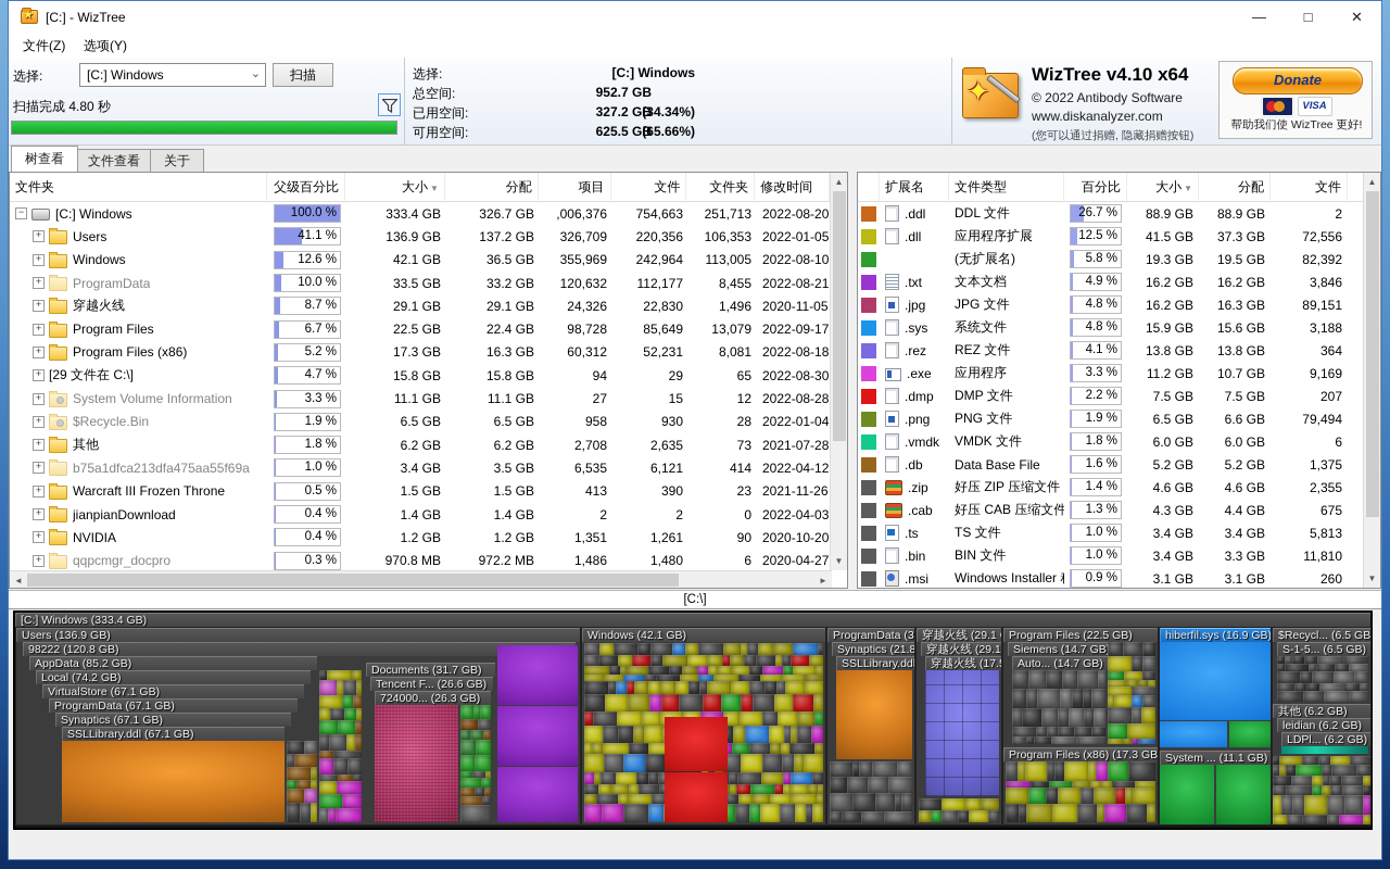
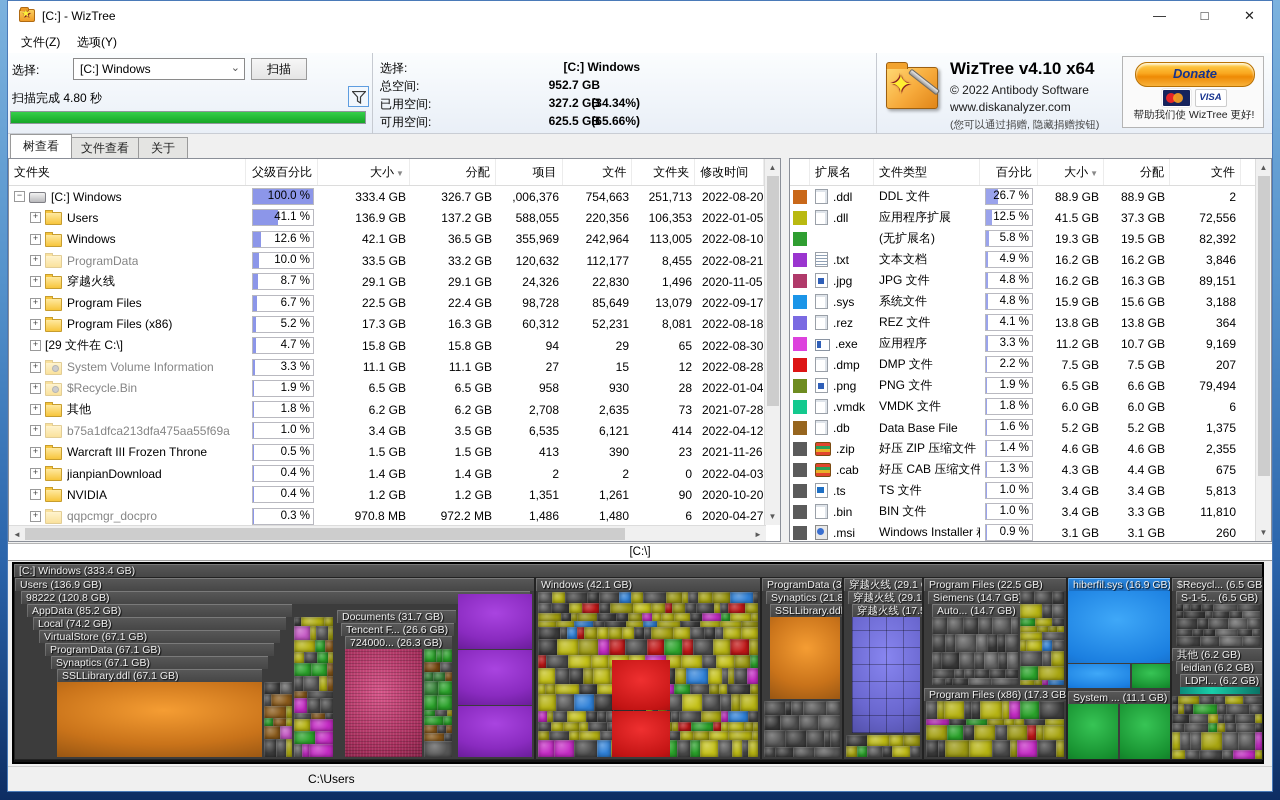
  ★
  [C:] - WizTree
  —
  □
  ✕
  文件(Z)
  选项(Y)
  选择:
  [C:] Windows
  ⌄
  扫描
  扫描完成 4.80 秒
  选择:
  [C:] Windows
  总空间:
  952.7 GB
  已用空间:
  327.2 GB
  (34.34%)
  可用空间:
  625.5 GB
  (65.66%)
  ✦
  WizTree v4.10 x64
  © 2022 Antibody Software
  www.diskanalyzer.com
  (您可以通过捐赠, 隐藏捐赠按钮)
  Donate
  VISA
  帮助我们使 WizTree 更好!
  树查看
  文件查看
  关于
  文件夹
  父级百分比
  大小 ▼
  分配
  项目
  文件
  文件夹
  修改时间
  −
  [C:] Windows
  100.0 %
  333.4 GB
  326.7 GB
  ,006,376
  754,663
  251,713
  2022-08-20
  +
  Users
  41.1 %
  136.9 GB
  137.2 GB
- 326,709
+ 588,055
  220,356
  106,353
  2022-01-05
  +
  Windows
  12.6 %
  42.1 GB
  36.5 GB
  355,969
  242,964
  113,005
  2022-08-10
  +
  ProgramData
  10.0 %
  33.5 GB
  33.2 GB
  120,632
  112,177
  8,455
  2022-08-21
  +
  穿越火线
  8.7 %
  29.1 GB
  29.1 GB
  24,326
  22,830
  1,496
  2020-11-05
  +
  Program Files
  6.7 %
  22.5 GB
  22.4 GB
  98,728
  85,649
  13,079
  2022-09-17
  +
  Program Files (x86)
  5.2 %
  17.3 GB
  16.3 GB
  60,312
  52,231
  8,081
  2022-08-18
  +
  [29 文件在 C:\]
  4.7 %
  15.8 GB
  15.8 GB
  94
  29
  65
  2022-08-30
  +
  System Volume Information
  3.3 %
  11.1 GB
  11.1 GB
  27
  15
  12
  2022-08-28
  +
  $Recycle.Bin
  1.9 %
  6.5 GB
  6.5 GB
  958
  930
  28
  2022-01-04
  +
  其他
  1.8 %
  6.2 GB
  6.2 GB
  2,708
  2,635
  73
  2021-07-28
  +
  b75a1dfca213dfa475aa55f69a
  1.0 %
  3.4 GB
  3.5 GB
  6,535
  6,121
  414
  2022-04-12
  +
  Warcraft III Frozen Throne
  0.5 %
  1.5 GB
  1.5 GB
  413
  390
  23
  2021-11-26
  +
  jianpianDownload
  0.4 %
  1.4 GB
  1.4 GB
  2
  2
  0
  2022-04-03
  +
  NVIDIA
  0.4 %
  1.2 GB
  1.2 GB
  1,351
  1,261
  90
  2020-10-20
  +
  qqpcmgr_docpro
  0.3 %
  970.8 MB
  972.2 MB
  1,486
  1,480
  6
  2020-04-27
  ▲
  ▼
  ◄
  ►
  扩展名
  文件类型
  百分比
  大小 ▼
  分配
  文件
  .ddl
  DDL 文件
  26.7 %
  88.9 GB
  88.9 GB
  2
  .dll
  应用程序扩展
  12.5 %
  41.5 GB
  37.3 GB
  72,556
  (无扩展名)
  5.8 %
  19.3 GB
  19.5 GB
  82,392
  .txt
  文本文档
  4.9 %
  16.2 GB
  16.2 GB
  3,846
  .jpg
  JPG 文件
  4.8 %
  16.2 GB
  16.3 GB
  89,151
  .sys
  系统文件
  4.8 %
  15.9 GB
  15.6 GB
  3,188
  .rez
  REZ 文件
  4.1 %
  13.8 GB
  13.8 GB
  364
  .exe
  应用程序
  3.3 %
  11.2 GB
  10.7 GB
  9,169
  .dmp
  DMP 文件
  2.2 %
  7.5 GB
  7.5 GB
  207
  .png
  PNG 文件
  1.9 %
  6.5 GB
  6.6 GB
  79,494
  .vmdk
  VMDK 文件
  1.8 %
  6.0 GB
  6.0 GB
  6
  .db
  Data Base File
  1.6 %
  5.2 GB
  5.2 GB
  1,375
  .zip
  好压 ZIP 压缩文件
  1.4 %
  4.6 GB
  4.6 GB
  2,355
  .cab
  好压 CAB 压缩文件
  1.3 %
  4.3 GB
  4.4 GB
  675
  .ts
  TS 文件
  1.0 %
  3.4 GB
  3.4 GB
  5,813
  .bin
  BIN 文件
  1.0 %
  3.4 GB
  3.3 GB
  11,810
  .msi
  Windows Installer
  0.9 %
  3.1 GB
  3.1 GB
  260
  ▲
  ▼
  [C:\]
  [C:] Windows (333.4 GB)
  Users (136.9 GB)
  98222 (120.8 GB)
  AppData (85.2 GB)
  Local (74.2 GB)
  VirtualStore (67.1 GB)
  ProgramData (67.1 GB)
  Synaptics (67.1 GB)
  SSLLibrary.ddl (67.1 GB)
  Documents (31.7 GB)
  Tencent F... (26.6 GB)
  724000... (26.3 GB)
  Windows (42.1 GB)
  Synaptics (21.8
  穿越火线 (29.1
  穿越火线 (29.1
  Program Files (22.5 GB)
  Siemens (14.7 GB
  Auto... (14.7 GB)
  Program Files (x86) (17.3 GB
  hiberfil.sys (16.9 GB)
  System ... (11.1 GB)
  $Recycl... (6.5 GB
  S-1-5... (6.5 GB)
  其他 (6.2 GB)
  leidian (6.2 GB)
  LDPl... (6.2 GB)
+ C:\Users
